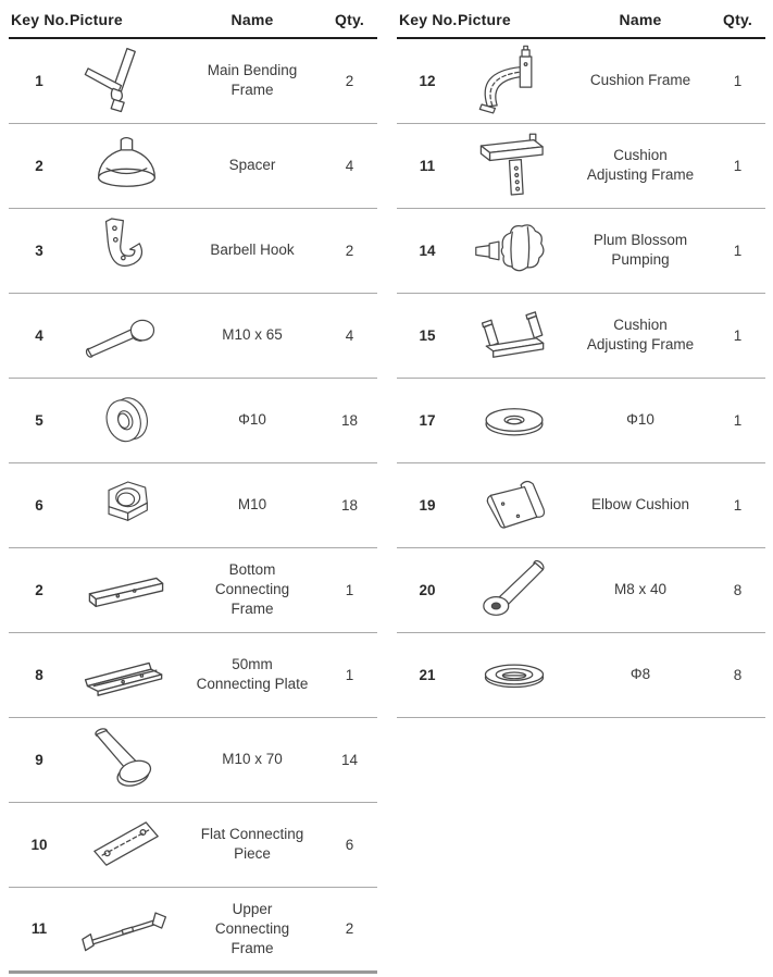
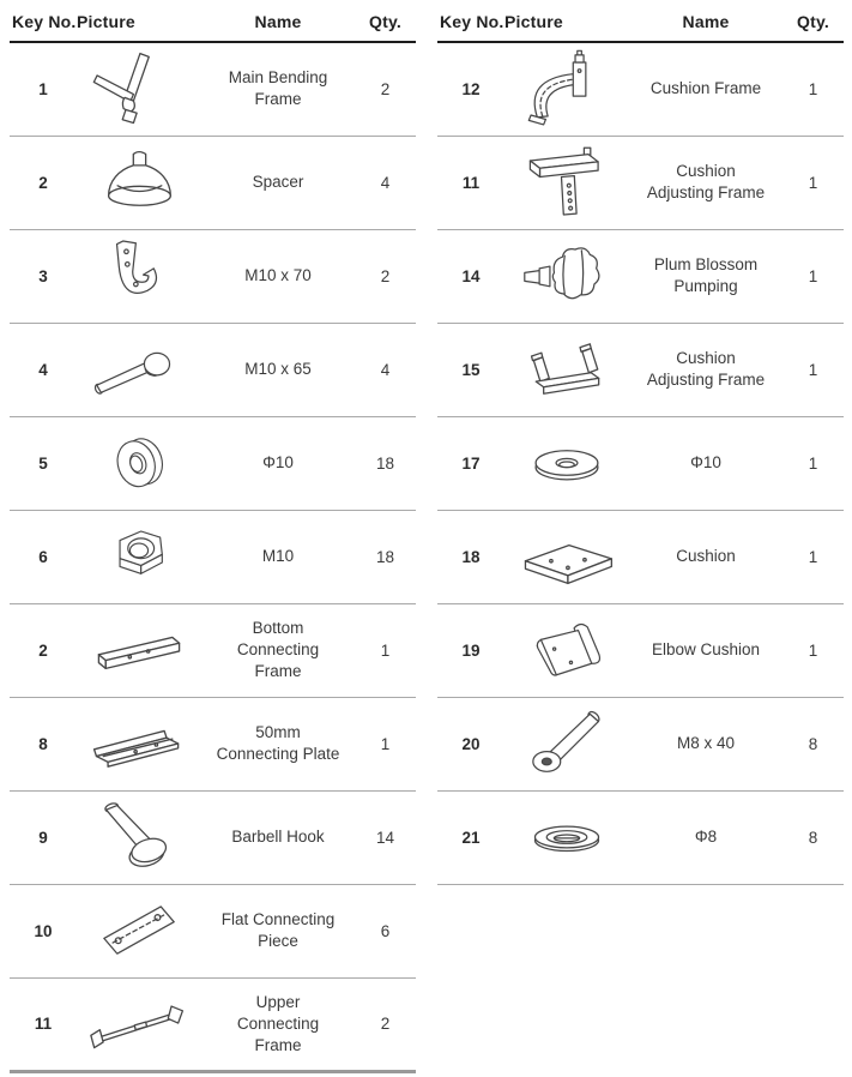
  Key No.	Picture	Name	Qty.
  1		Main Bending Frame	2
  2		Spacer	4
- 3		Barbell Hook	2
+ 3		M10 x 70	2
  4		M10 x 65	4
  5		Φ10	18
  6		M10	18
  2		Bottom Connecting Frame	1
  8		50mm Connecting Plate	1
- 9		M10 x 70	14
+ 9		Barbell Hook	14
  10		Flat Connecting Piece	6
  11		Upper Connecting Frame	2
  Key No.	Picture	Name	Qty.
  12		Cushion Frame	1
  11		Cushion Adjusting Frame	1
  14		Plum Blossom Pumping	1
  15		Cushion Adjusting Frame	1
  17		Φ10	1
+ 18		Cushion	1
  19		Elbow Cushion	1
  20		M8 x 40	8
  21		Φ8	8
